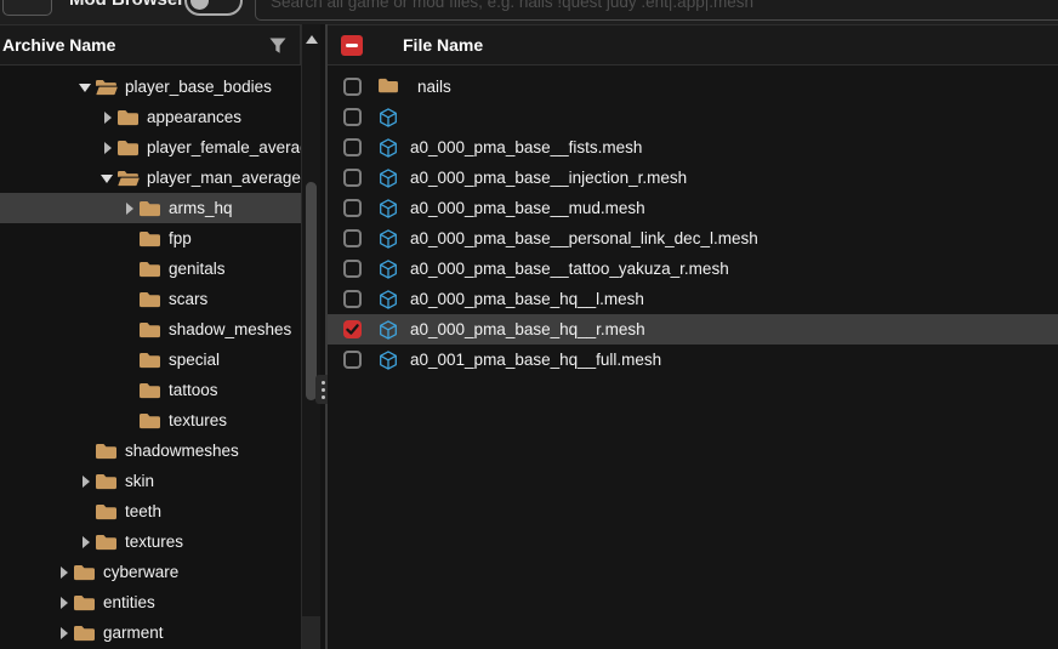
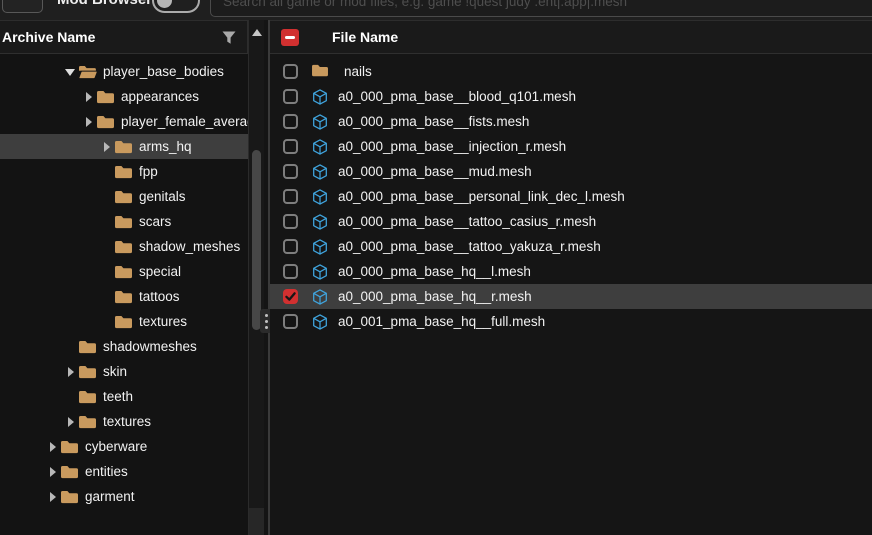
- Search all game or mod files, e.g. nails !quest judy .ent|.app|.mesh
+ Search all game or mod files, e.g. game !quest judy .ent|.app|.mesh
  Archive Name
  player_base_bodies
  appearances
  player_female_avera
- player_man_average
  arms_hq
  fpp
  genitals
  scars
  shadow_meshes
  special
  tattoos
  textures
  shadowmeshes
  skin
  teeth
  textures
  cyberware
  entities
  garment
  File Name
  nails
+ a0_000_pma_base__blood_q101.mesh
  a0_000_pma_base__fists.mesh
  a0_000_pma_base__injection_r.mesh
  a0_000_pma_base__mud.mesh
  a0_000_pma_base__personal_link_dec_l.mesh
+ a0_000_pma_base__tattoo_casius_r.mesh
  a0_000_pma_base__tattoo_yakuza_r.mesh
  a0_000_pma_base_hq__l.mesh
  a0_000_pma_base_hq__r.mesh
  a0_001_pma_base_hq__full.mesh
